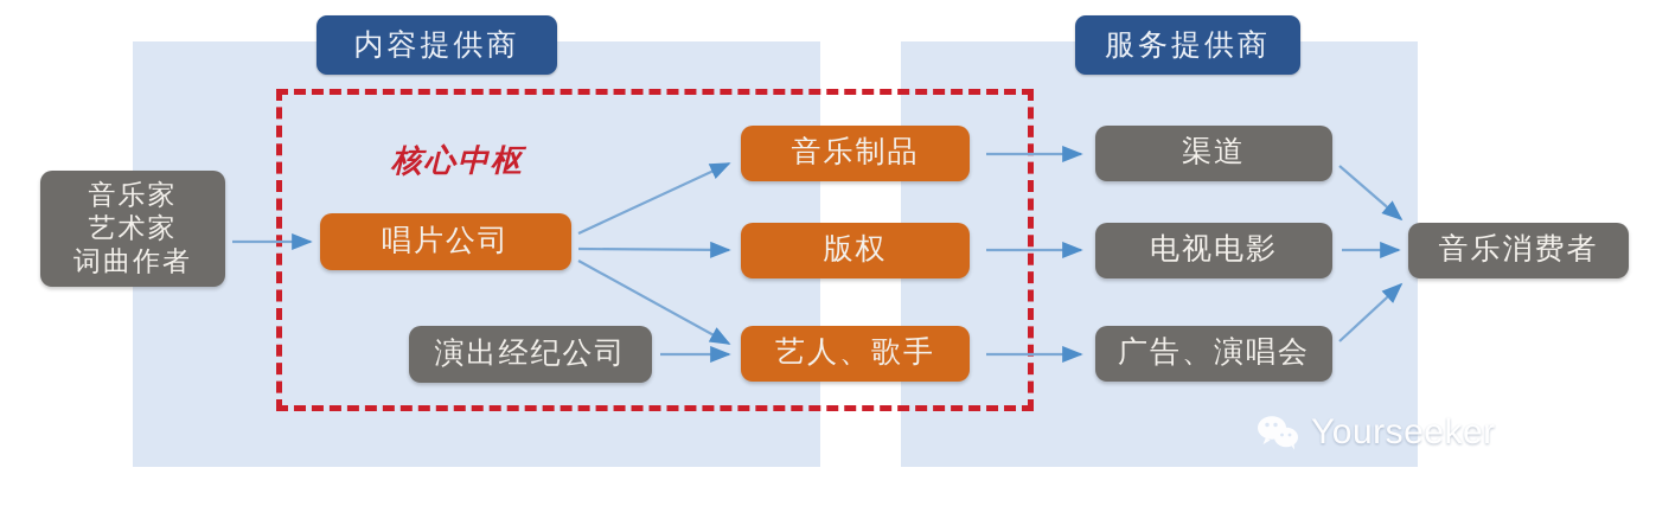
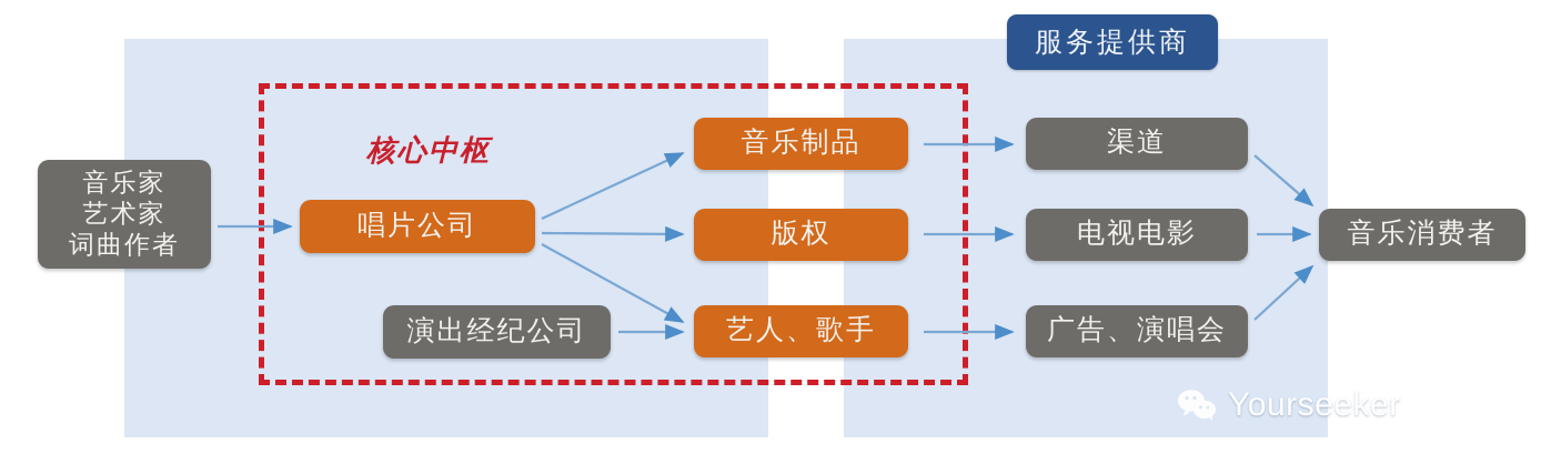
- 内容提供商
  服务提供商
  核心中枢
  音乐家
  艺术家
  词曲作者
  唱片公司
  演出经纪公司
  音乐制品
  版权
  艺人、歌手
  渠道
  电视电影
  广告、演唱会
  音乐消费者
  Yourseeker
